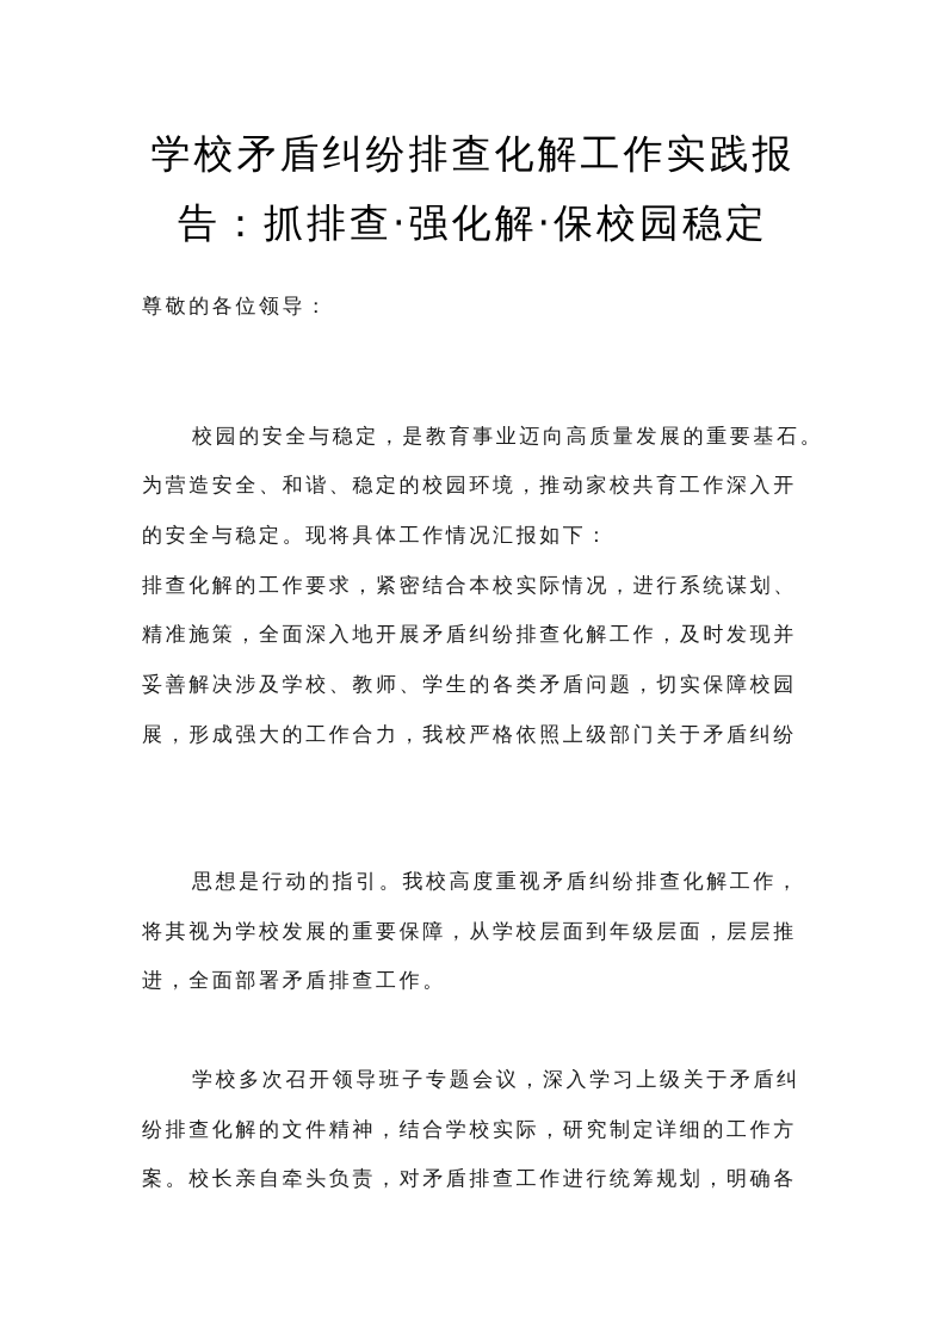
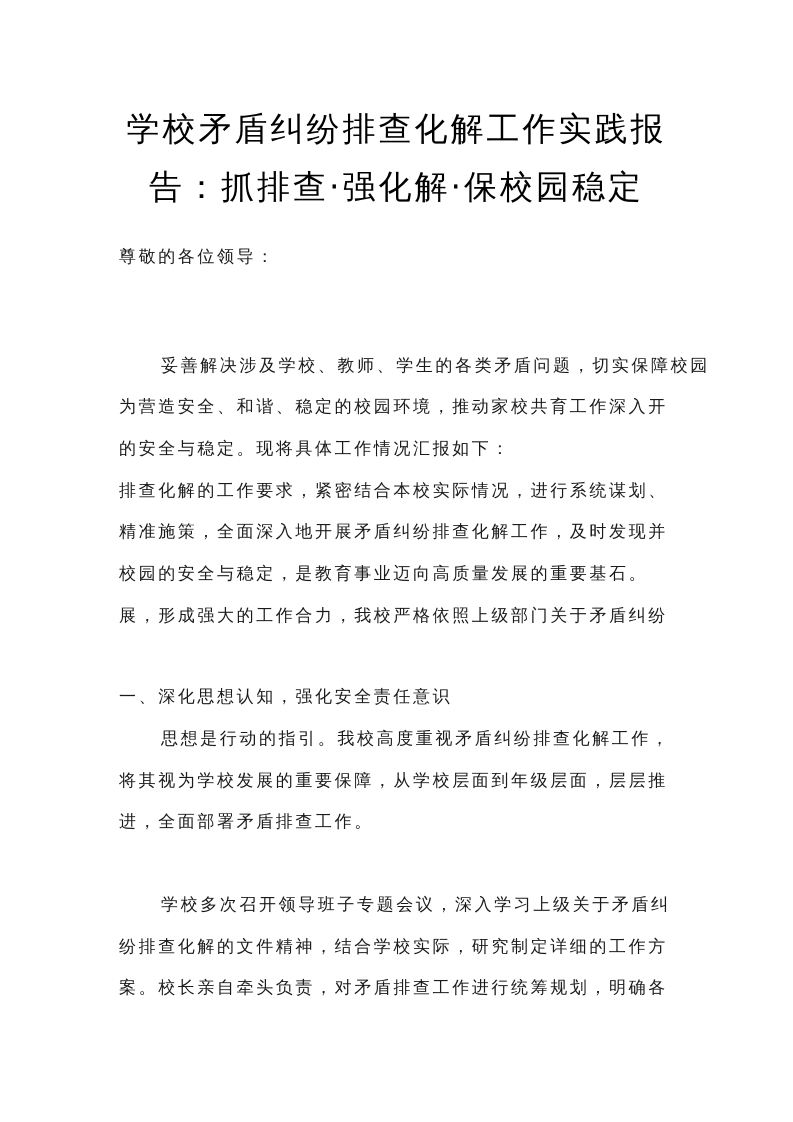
  学校矛盾纠纷排查化解工作实践报
  告：抓排查·强化解·保校园稳定
  尊敬的各位领导：
- 校园的安全与稳定，是教育事业迈向高质量发展的重要基石。
+ 妥善解决涉及学校、教师、学生的各类矛盾问题，切实保障校园
  为营造安全、和谐、稳定的校园环境，推动家校共育工作深入开
  的安全与稳定。现将具体工作情况汇报如下：
  排查化解的工作要求，紧密结合本校实际情况，进行系统谋划、
  精准施策，全面深入地开展矛盾纠纷排查化解工作，及时发现并
- 妥善解决涉及学校、教师、学生的各类矛盾问题，切实保障校园
+ 校园的安全与稳定，是教育事业迈向高质量发展的重要基石。
  展，形成强大的工作合力，我校严格依照上级部门关于矛盾纠纷
+ 一、深化思想认知，强化安全责任意识
  思想是行动的指引。我校高度重视矛盾纠纷排查化解工作，
  将其视为学校发展的重要保障，从学校层面到年级层面，层层推
  进，全面部署矛盾排查工作。
  学校多次召开领导班子专题会议，深入学习上级关于矛盾纠
  纷排查化解的文件精神，结合学校实际，研究制定详细的工作方
  案。校长亲自牵头负责，对矛盾排查工作进行统筹规划，明确各
